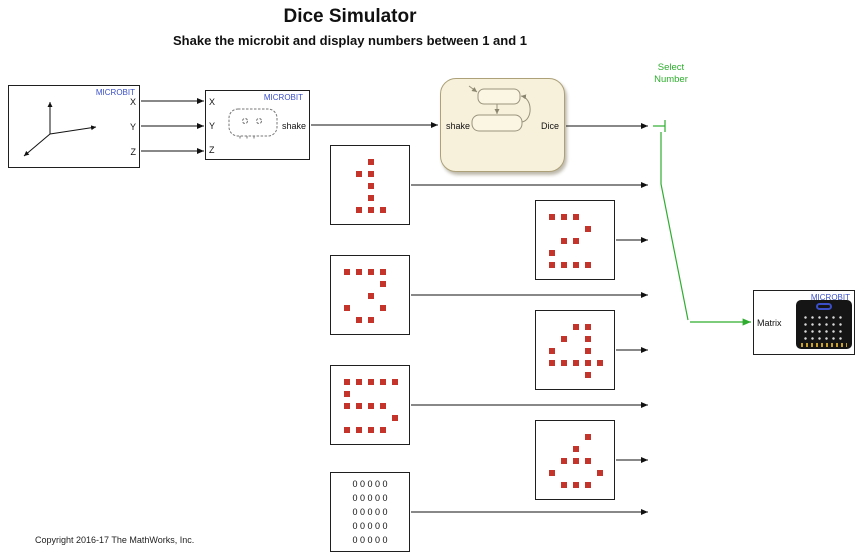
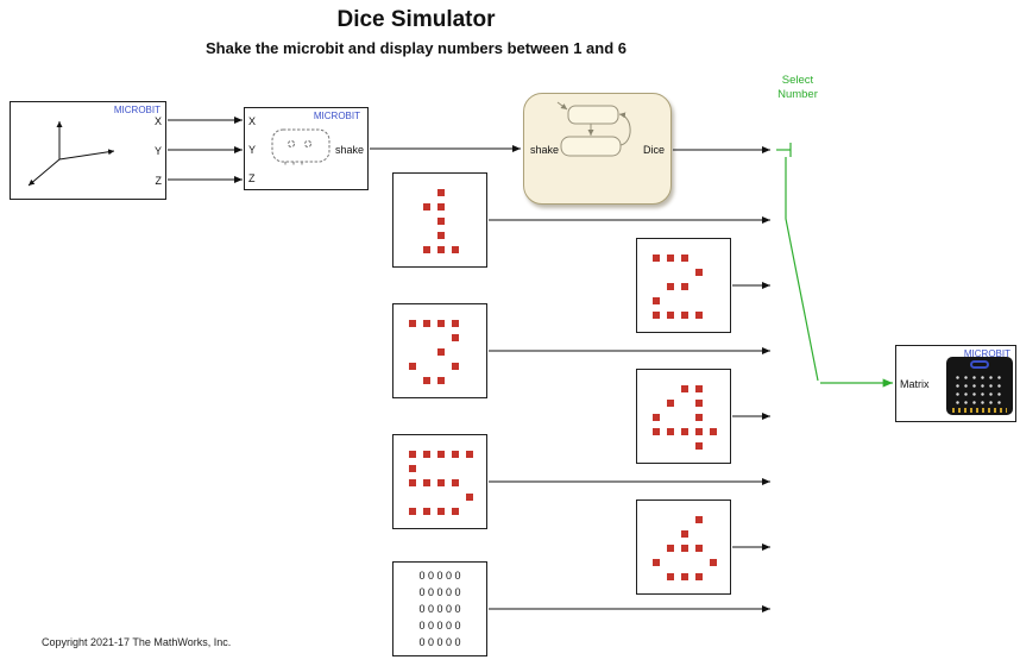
  Dice Simulator
- Shake the microbit and display numbers between 1 and 1
+ Shake the microbit and display numbers between 1 and 6
- Copyright 2016-17 The MathWorks, Inc.
+ Copyright 2021-17 The MathWorks, Inc.
  MICROBIT
  X
  Y
  Z
  MICROBIT
  X
  Y
  Z
  shake
  shake
  Dice
  0 0 0 0 0
  0 0 0 0 0
  0 0 0 0 0
  0 0 0 0 0
  0 0 0 0 0
  Select
  Number
  MICROBIT
  Matrix
